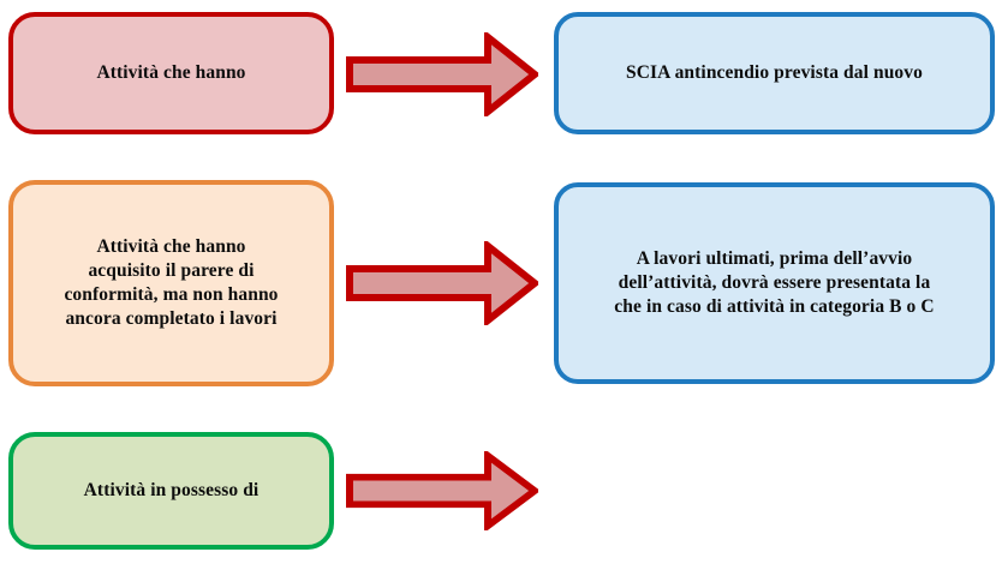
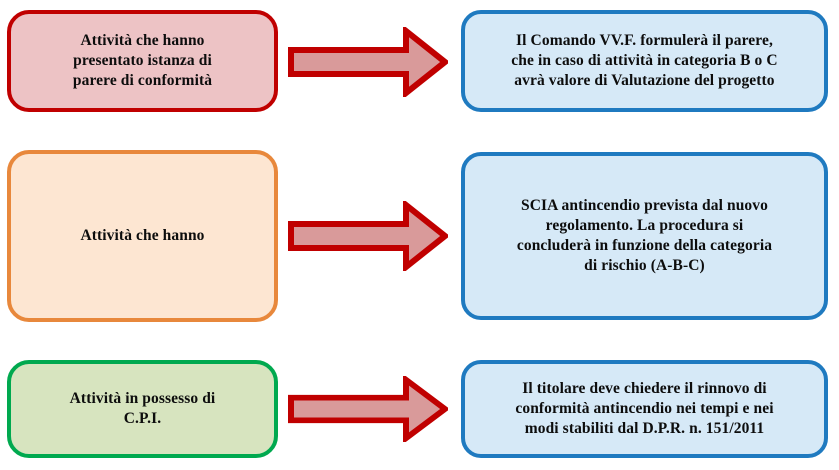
  Attività che hanno
+ presentato istanza di
+ parere di conformità
+ Il Comando VV.F. formulerà il parere,
- SCIA antincendio prevista dal nuovo
+ che in caso di attività in categoria B o C
+ avrà valore di Valutazione del progetto
  Attività che hanno
- acquisito il parere di
- conformità, ma non hanno
- ancora completato i lavori
- A lavori ultimati, prima dell’avvio
- dell’attività, dovrà essere presentata la
- che in caso di attività in categoria B o C
+ SCIA antincendio prevista dal nuovo
+ regolamento. La procedura si
+ concluderà in funzione della categoria
+ di rischio (A-B-C)
  Attività in possesso di
+ C.P.I.
+ Il titolare deve chiedere il rinnovo di
+ conformità antincendio nei tempi e nei
+ modi stabiliti dal D.P.R. n. 151/2011
